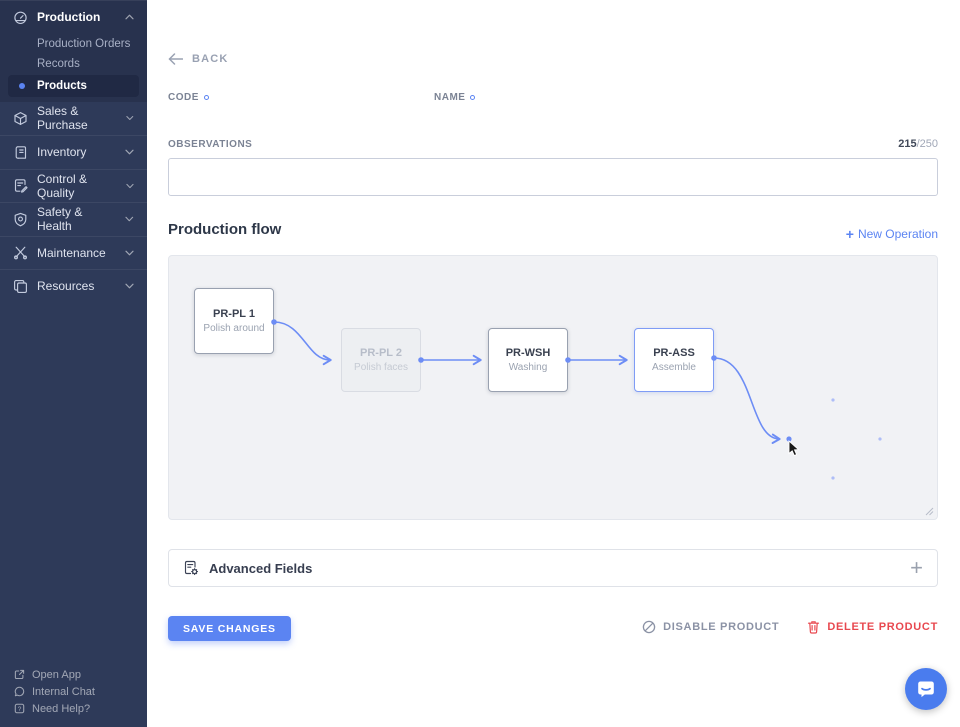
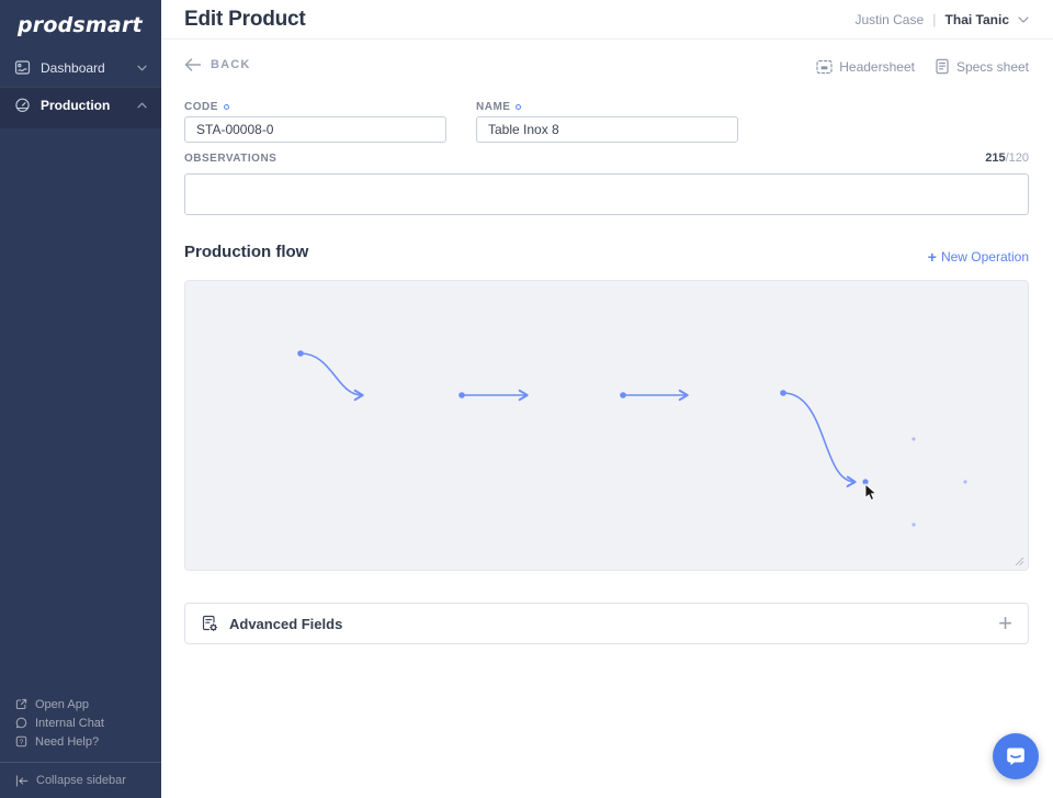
+ prodsmart
+ Dashboard
  Production
- Production Orders
- Records
- Products
- Sales & Purchase
- Inventory
- Control & Quality
- Safety & Health
- Maintenance
- Resources
  Open App
  Internal Chat
  Need Help?
+ Collapse sidebar
+ Edit Product
+ Justin Case
+ |
+ Thai Tanic
  BACK
+ Headersheet
+ Specs sheet
  CODE
+ STA-00008-0
  NAME
+ Table Inox 8
  OBSERVATIONS
- 215/250
+ 215/120
  Production flow
  +
  New Operation
- PR-PL 1
- Polish around
- PR-PL 2
- Polish faces
- PR-WSH
- Washing
- PR-ASS
- Assemble
  Advanced Fields
  +
- SAVE CHANGES
- DISABLE PRODUCT
- DELETE PRODUCT
